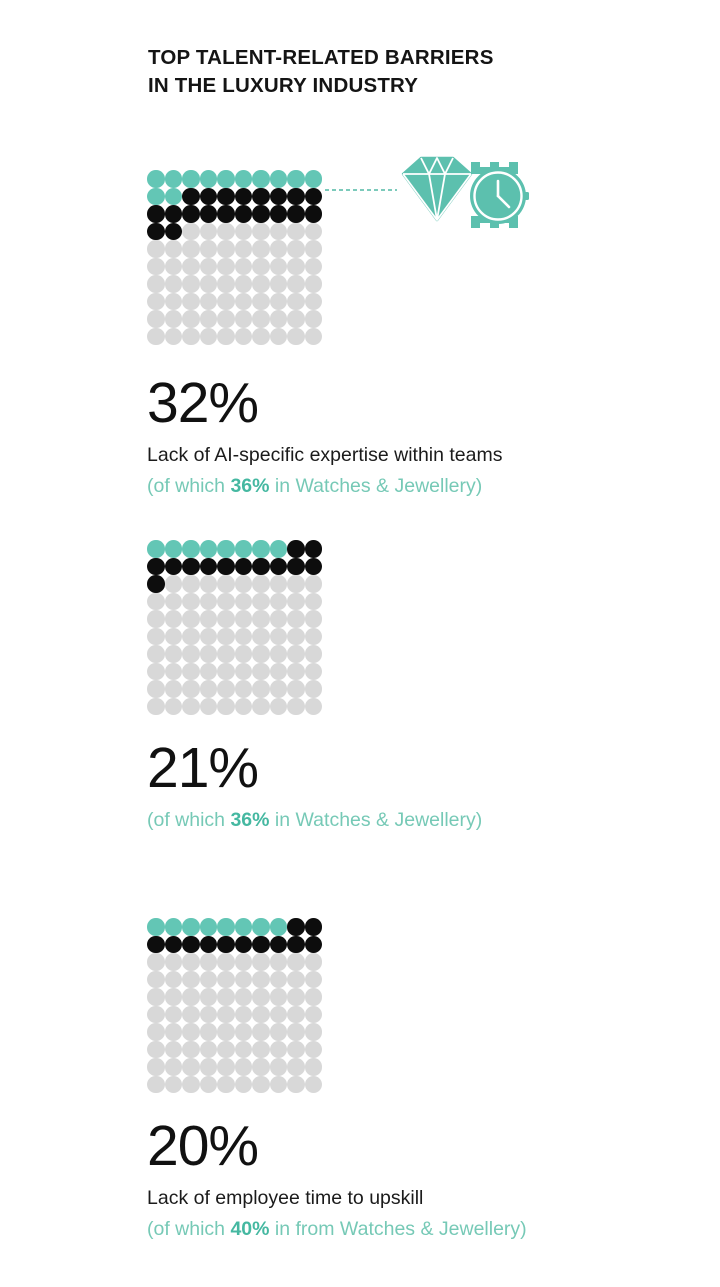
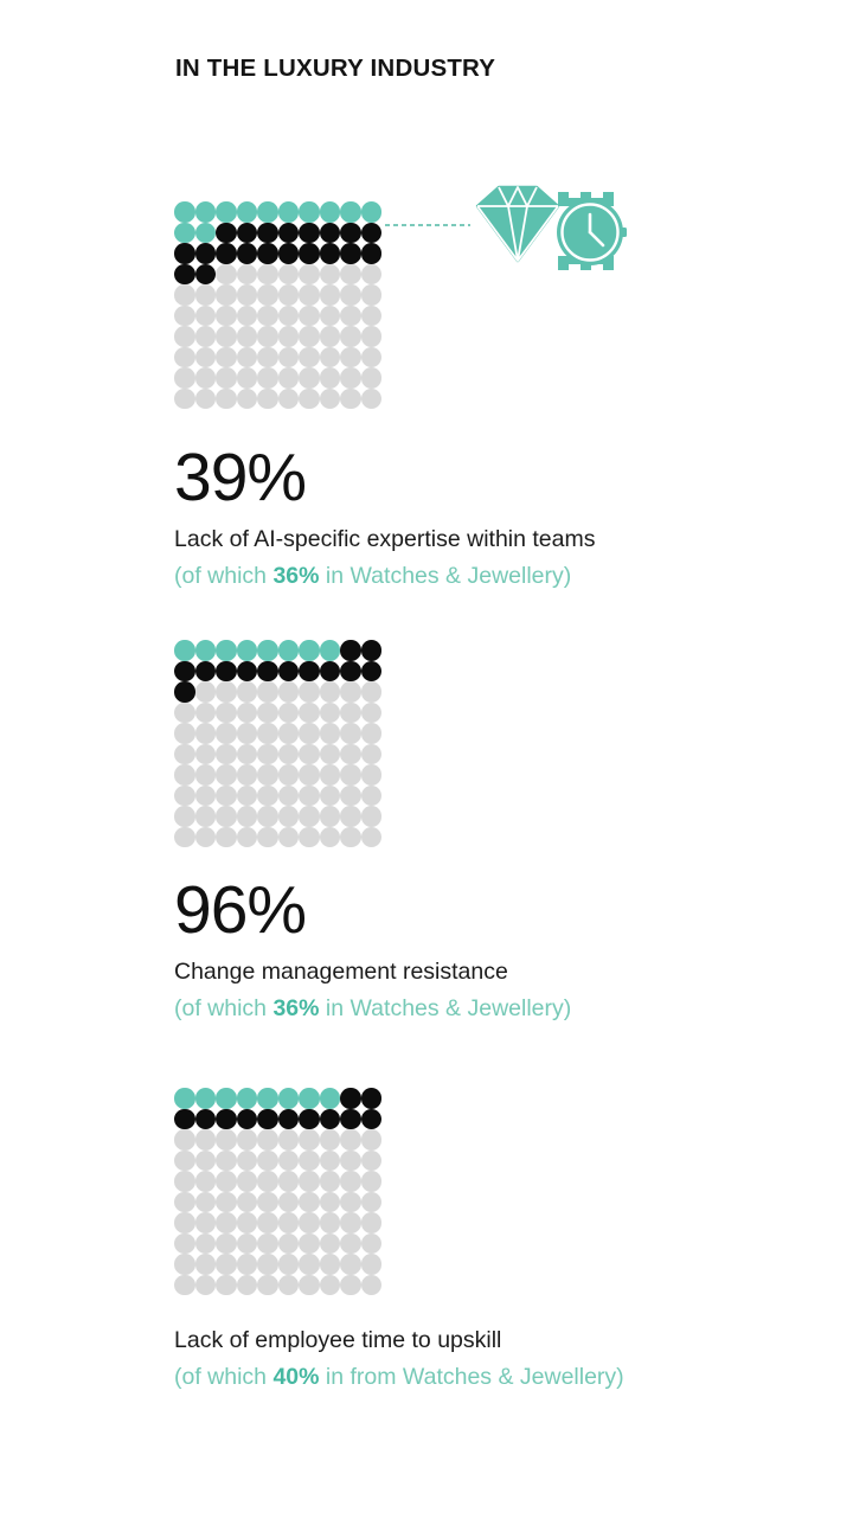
- TOP TALENT-RELATED BARRIERS
  IN THE LUXURY INDUSTRY
- 32%
+ 39%
  Lack of AI-specific expertise within teams
  (of which 36% in Watches & Jewellery)
- 21%
+ 96%
+ Change management resistance
  (of which 36% in Watches & Jewellery)
- 20%
  Lack of employee time to upskill
  (of which 40% in from Watches & Jewellery)
